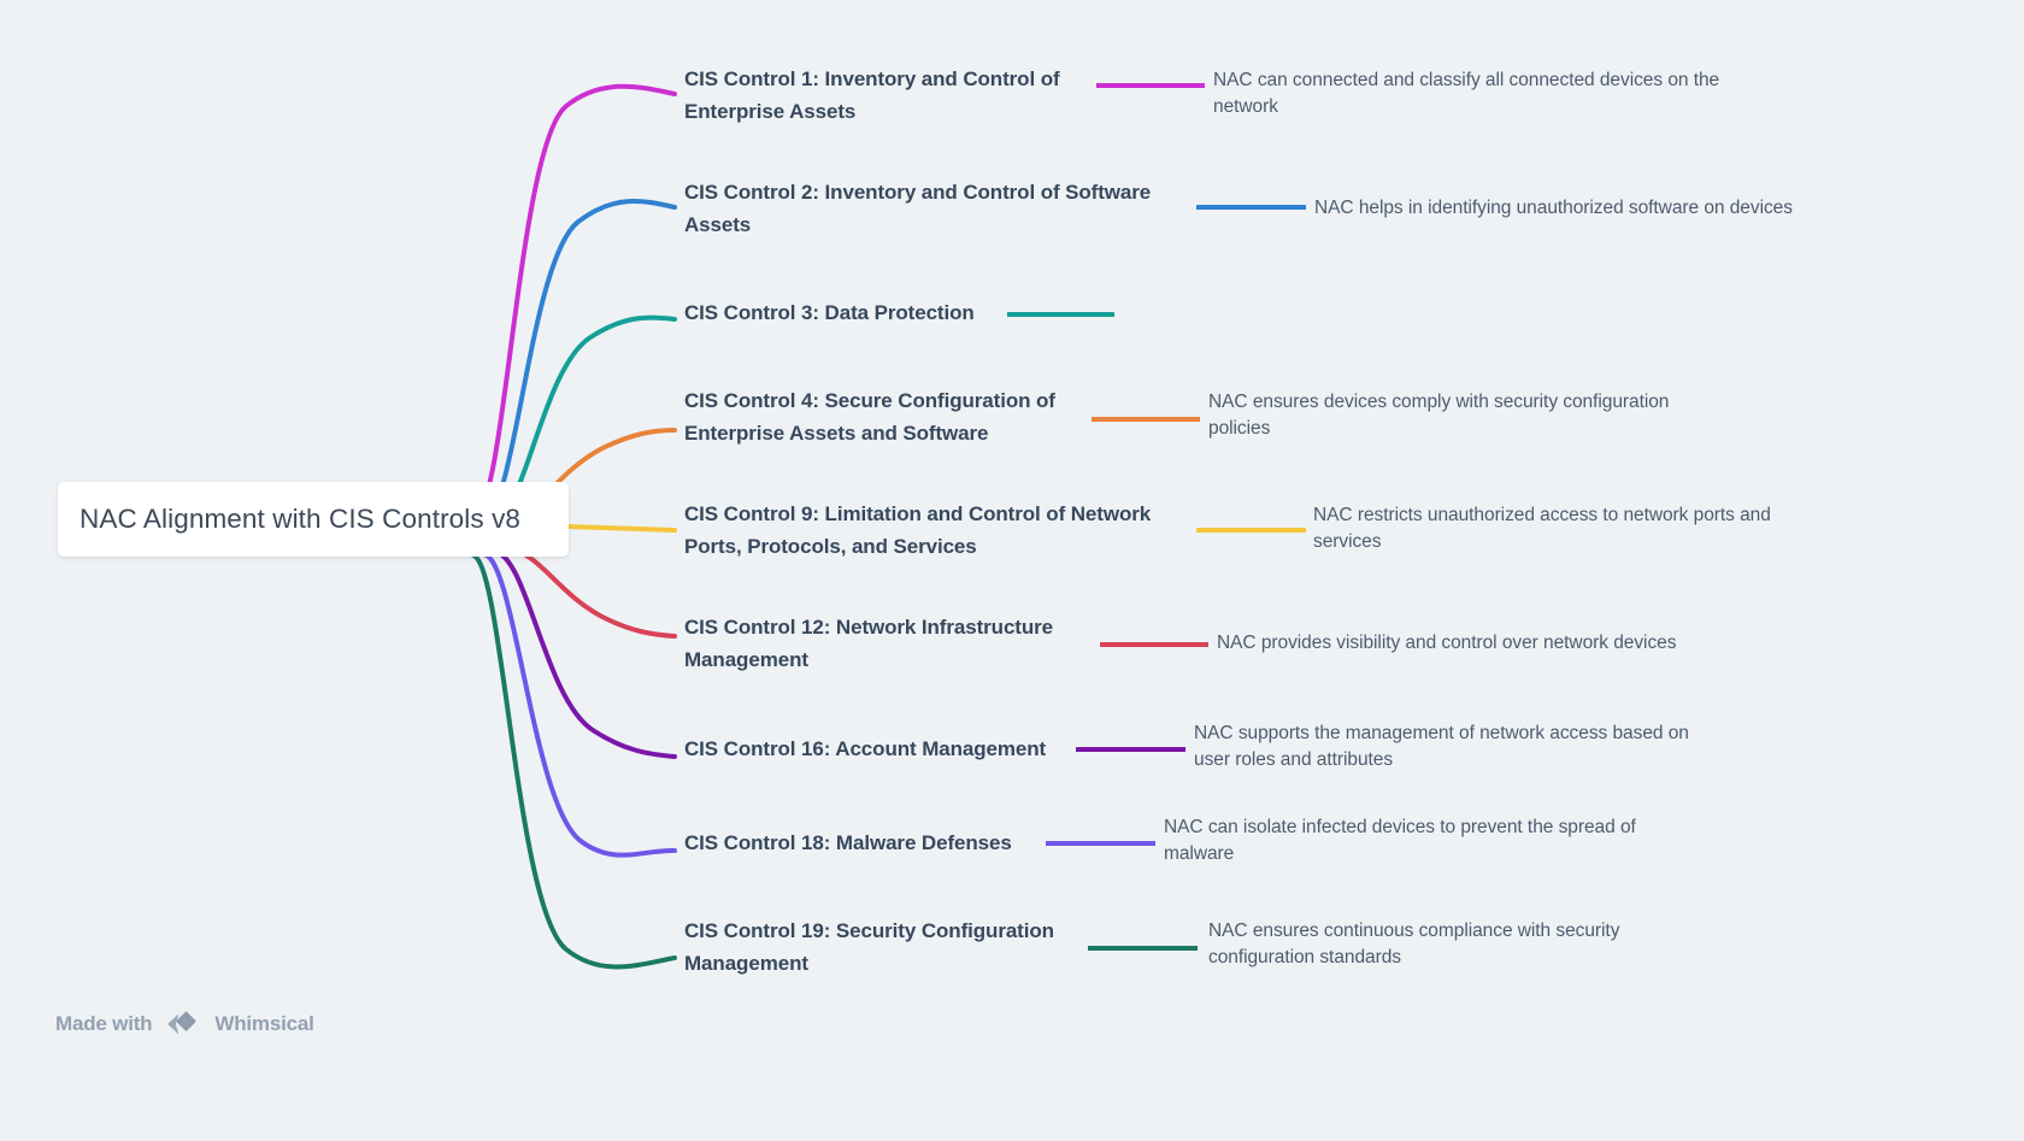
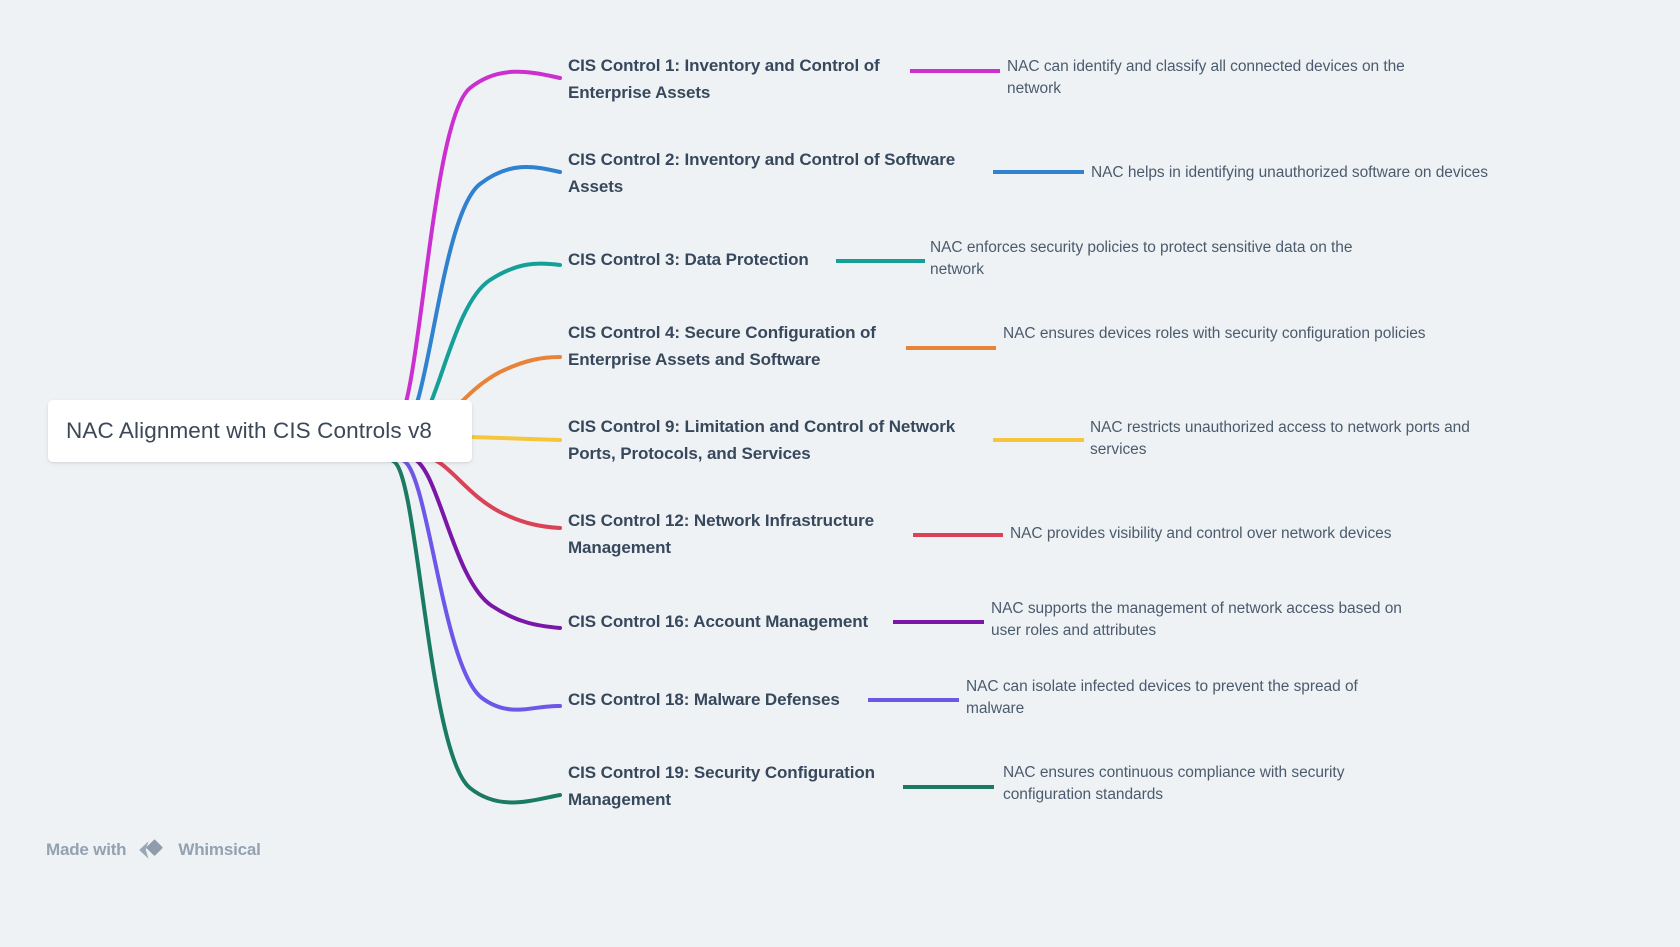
  NAC Alignment with CIS Controls v8
  CIS Control 1: Inventory and Control of Enterprise Assets
- NAC can connected and classify all connected devices on the network
+ NAC can identify and classify all connected devices on the network
  CIS Control 2: Inventory and Control of Software Assets
  NAC helps in identifying unauthorized software on devices
  CIS Control 3: Data Protection
+ NAC enforces security policies to protect sensitive data on the network
  CIS Control 4: Secure Configuration of Enterprise Assets and Software
- NAC ensures devices comply with security configuration policies
+ NAC ensures devices roles with security configuration policies
  CIS Control 9: Limitation and Control of Network Ports, Protocols, and Services
  NAC restricts unauthorized access to network ports and services
  CIS Control 12: Network Infrastructure Management
  NAC provides visibility and control over network devices
  CIS Control 16: Account Management
  NAC supports the management of network access based on user roles and attributes
  CIS Control 18: Malware Defenses
  NAC can isolate infected devices to prevent the spread of malware
  CIS Control 19: Security Configuration Management
  NAC ensures continuous compliance with security configuration standards
  Made with
  Whimsical
